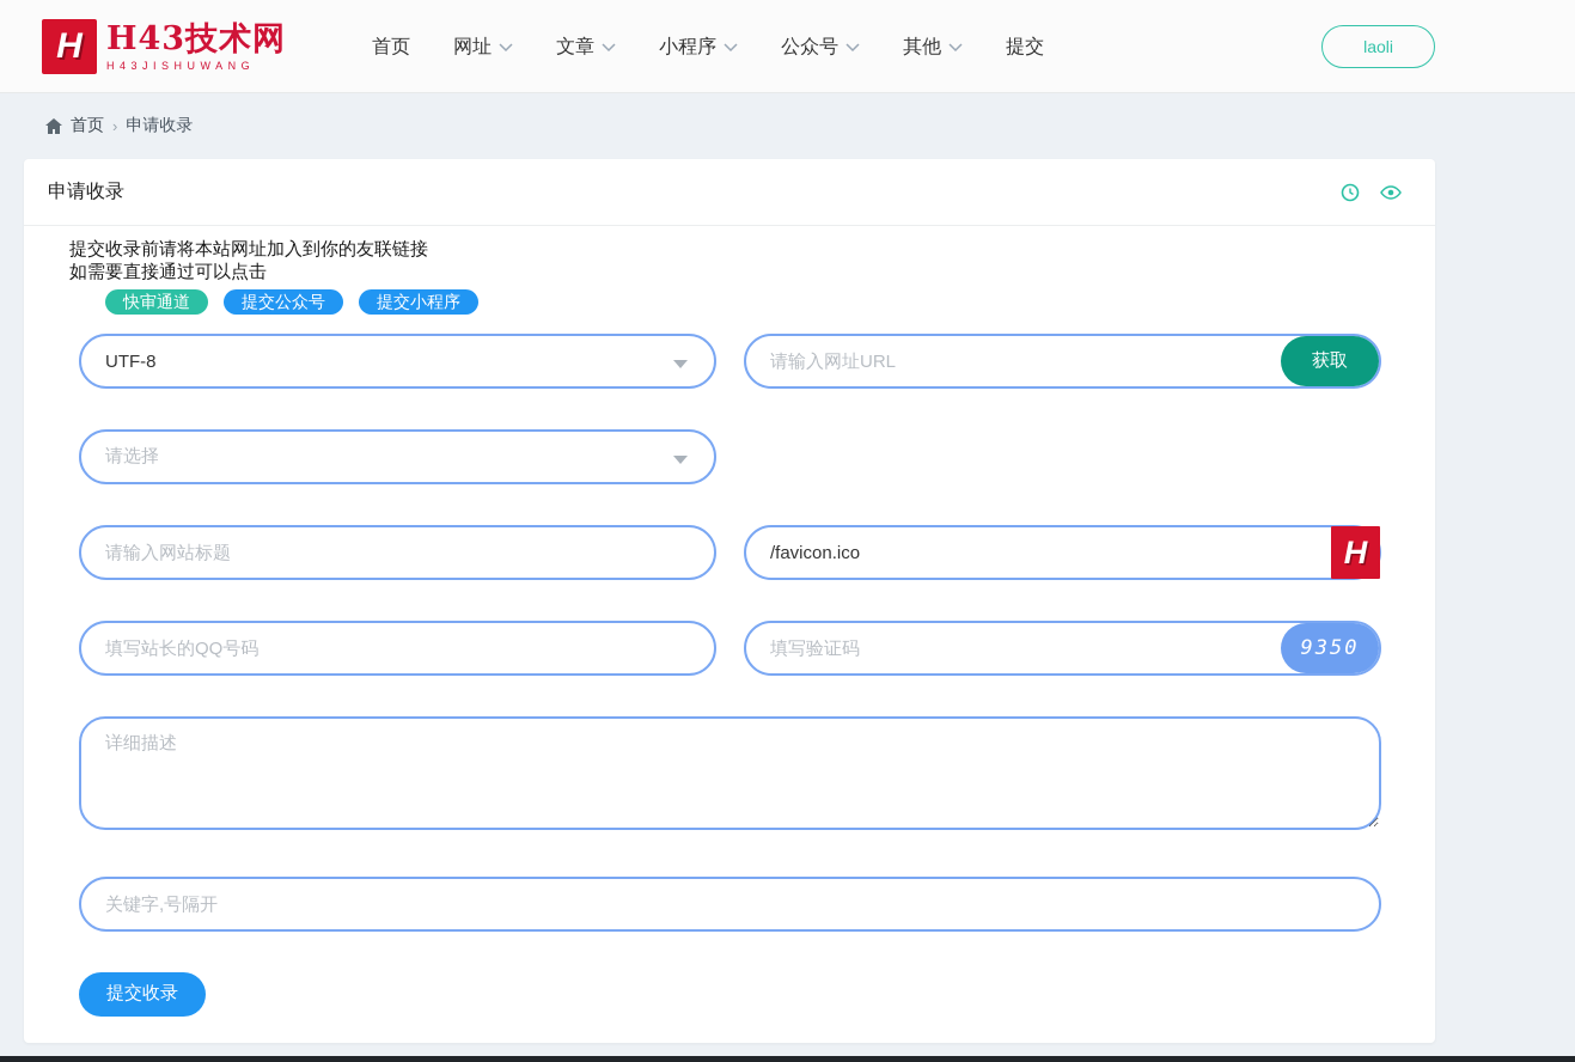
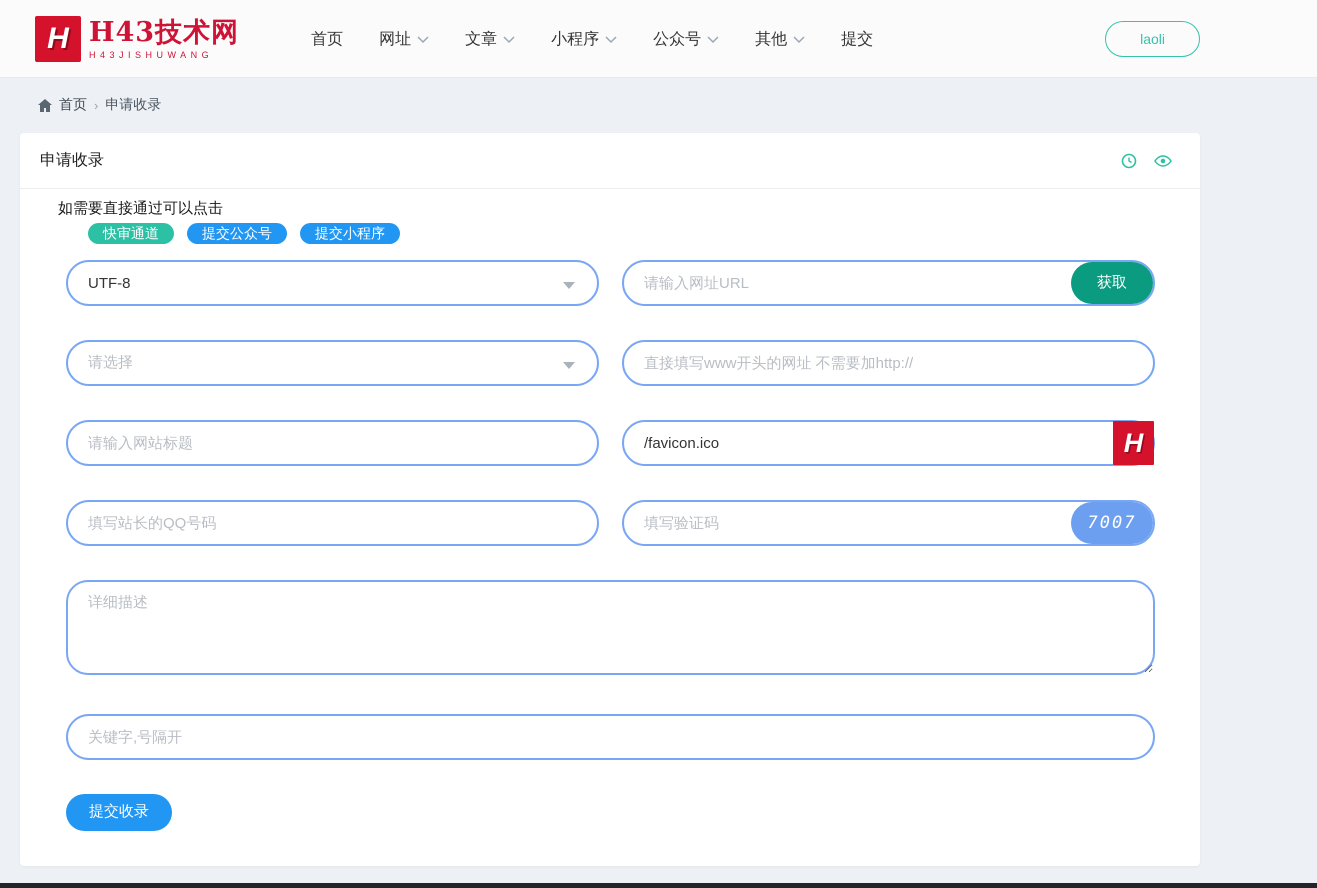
  H
  H43技术网
  H43JISHUWANG
  首页
  网址
  文章
  小程序
  公众号
  其他
  提交
  laoli
  首页
  ›
  申请收录
  申请收录
- 提交收录前请将本站网址加入到你的友联链接
  如需要直接通过可以点击
  快审通道
  提交公众号
  提交小程序
  UTF-8
  请输入网址URL
  获取
  请选择
+ 直接填写www开头的网址 不需要加http://
  请输入网站标题
  /favicon.ico
  H
  填写站长的QQ号码
  填写验证码
- 9350
+ 7007
  详细描述
  关键字,号隔开
  提交收录
